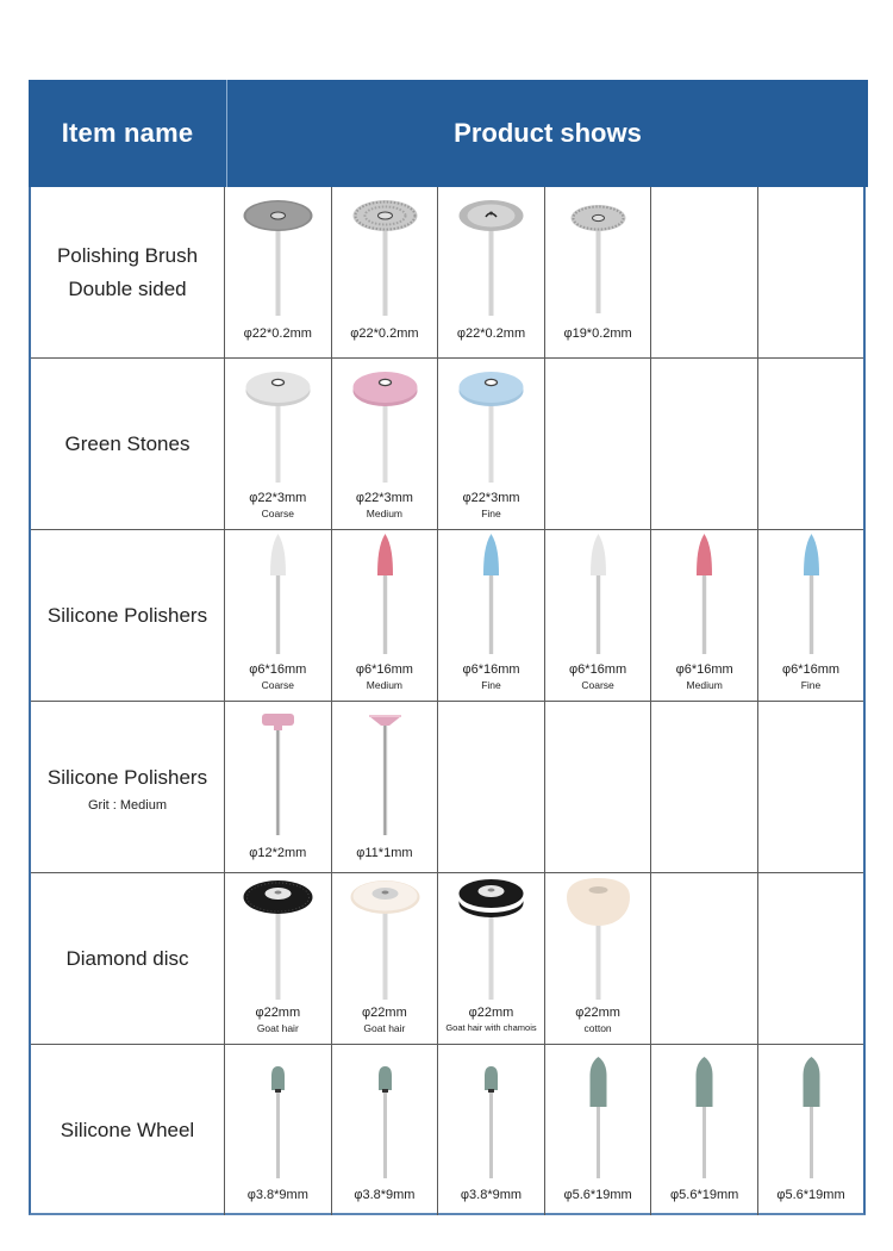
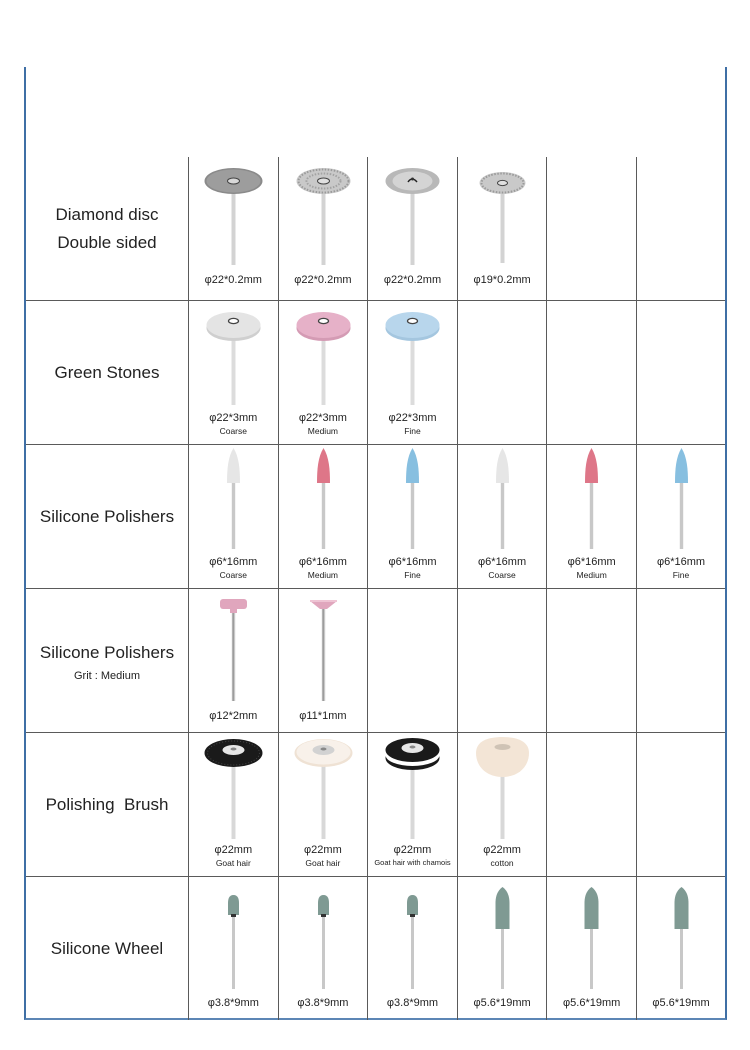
- Item name
- Product shows
- Polishing Brush
+ Diamond disc
  Double sided
  φ22*0.2mm
  φ22*0.2mm
  φ22*0.2mm
  φ19*0.2mm
  Green Stones
  φ22*3mm
  Coarse
  φ22*3mm
  Medium
  φ22*3mm
  Fine
  Silicone Polishers
  φ6*16mm
  Coarse
  φ6*16mm
  Medium
  φ6*16mm
  Fine
  φ6*16mm
  Coarse
  φ6*16mm
  Medium
  φ6*16mm
  Fine
  Silicone Polishers
  Grit : Medium
  φ12*2mm
  φ11*1mm
- Diamond disc
+ Polishing Brush
  φ22mm
  Goat hair
  φ22mm
  Goat hair
  φ22mm
  Goat hair with chamois
  φ22mm
  cotton
  Silicone Wheel
  φ3.8*9mm
  φ3.8*9mm
  φ3.8*9mm
  φ5.6*19mm
  φ5.6*19mm
  φ5.6*19mm
